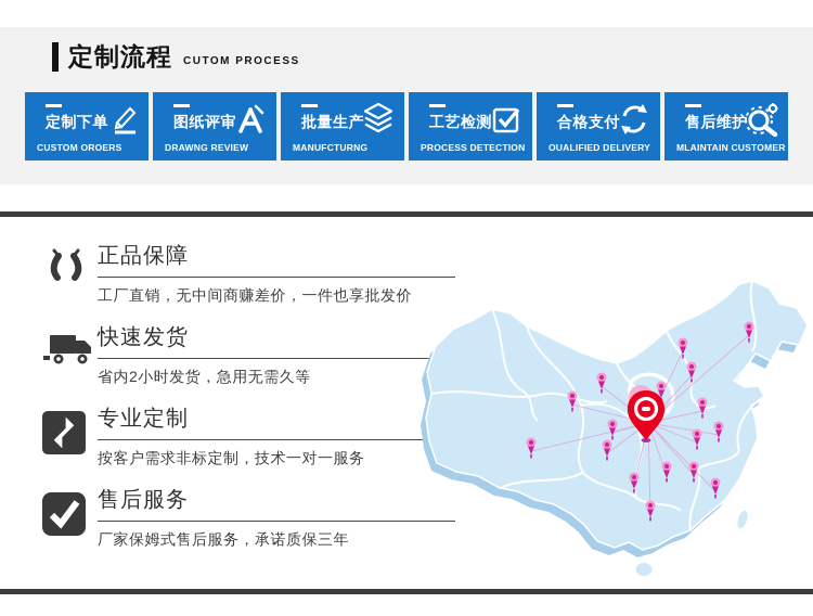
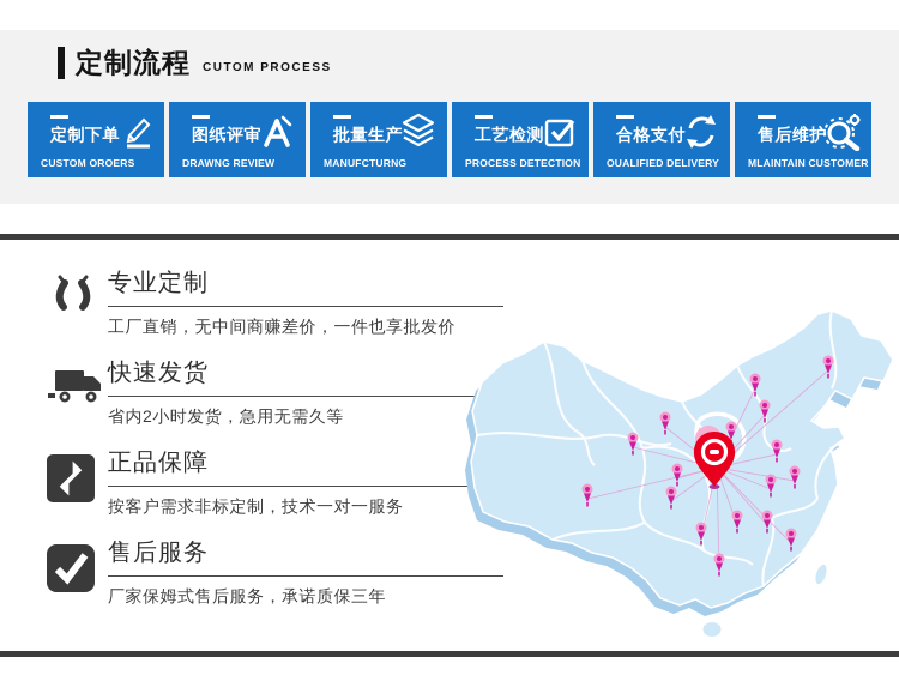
  定制流程
  CUTOM PROCESS
  定制下单
  CUSTOM OROERS
  图纸评审
  DRAWNG REVIEW
  批量生产
  MANUFCTURNG
  工艺检测
  PROCESS DETECTION
  合格支付
  OUALIFIED DELIVERY
  售后维护
  MLAINTAIN CUSTOMER
- 正品保障
+ 专业定制
  工厂直销，无中间商赚差价，一件也享批发价
  快速发货
  省内2小时发货，急用无需久等
- 专业定制
+ 正品保障
  按客户需求非标定制，技术一对一服务
  售后服务
  厂家保姆式售后服务，承诺质保三年
